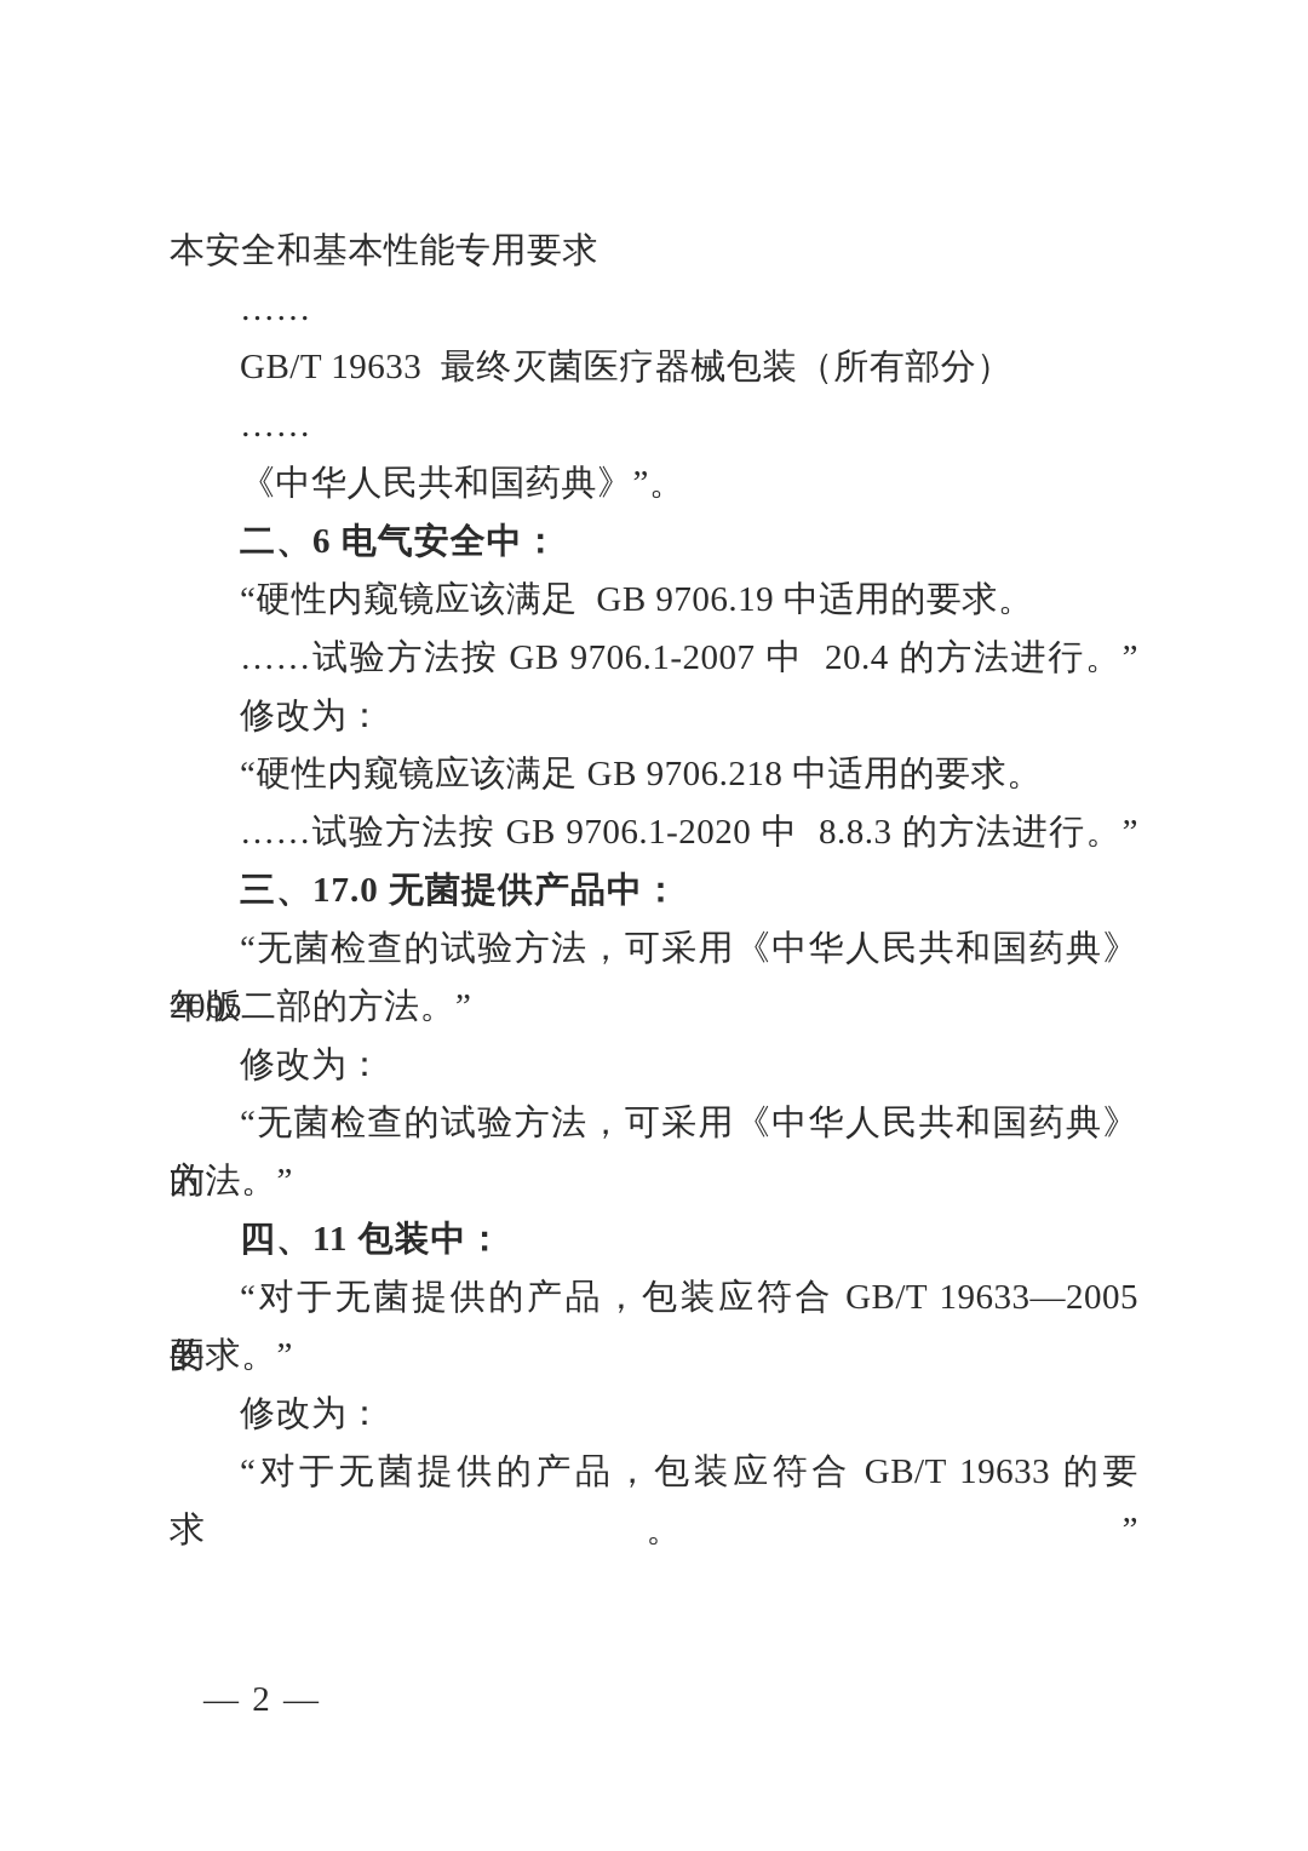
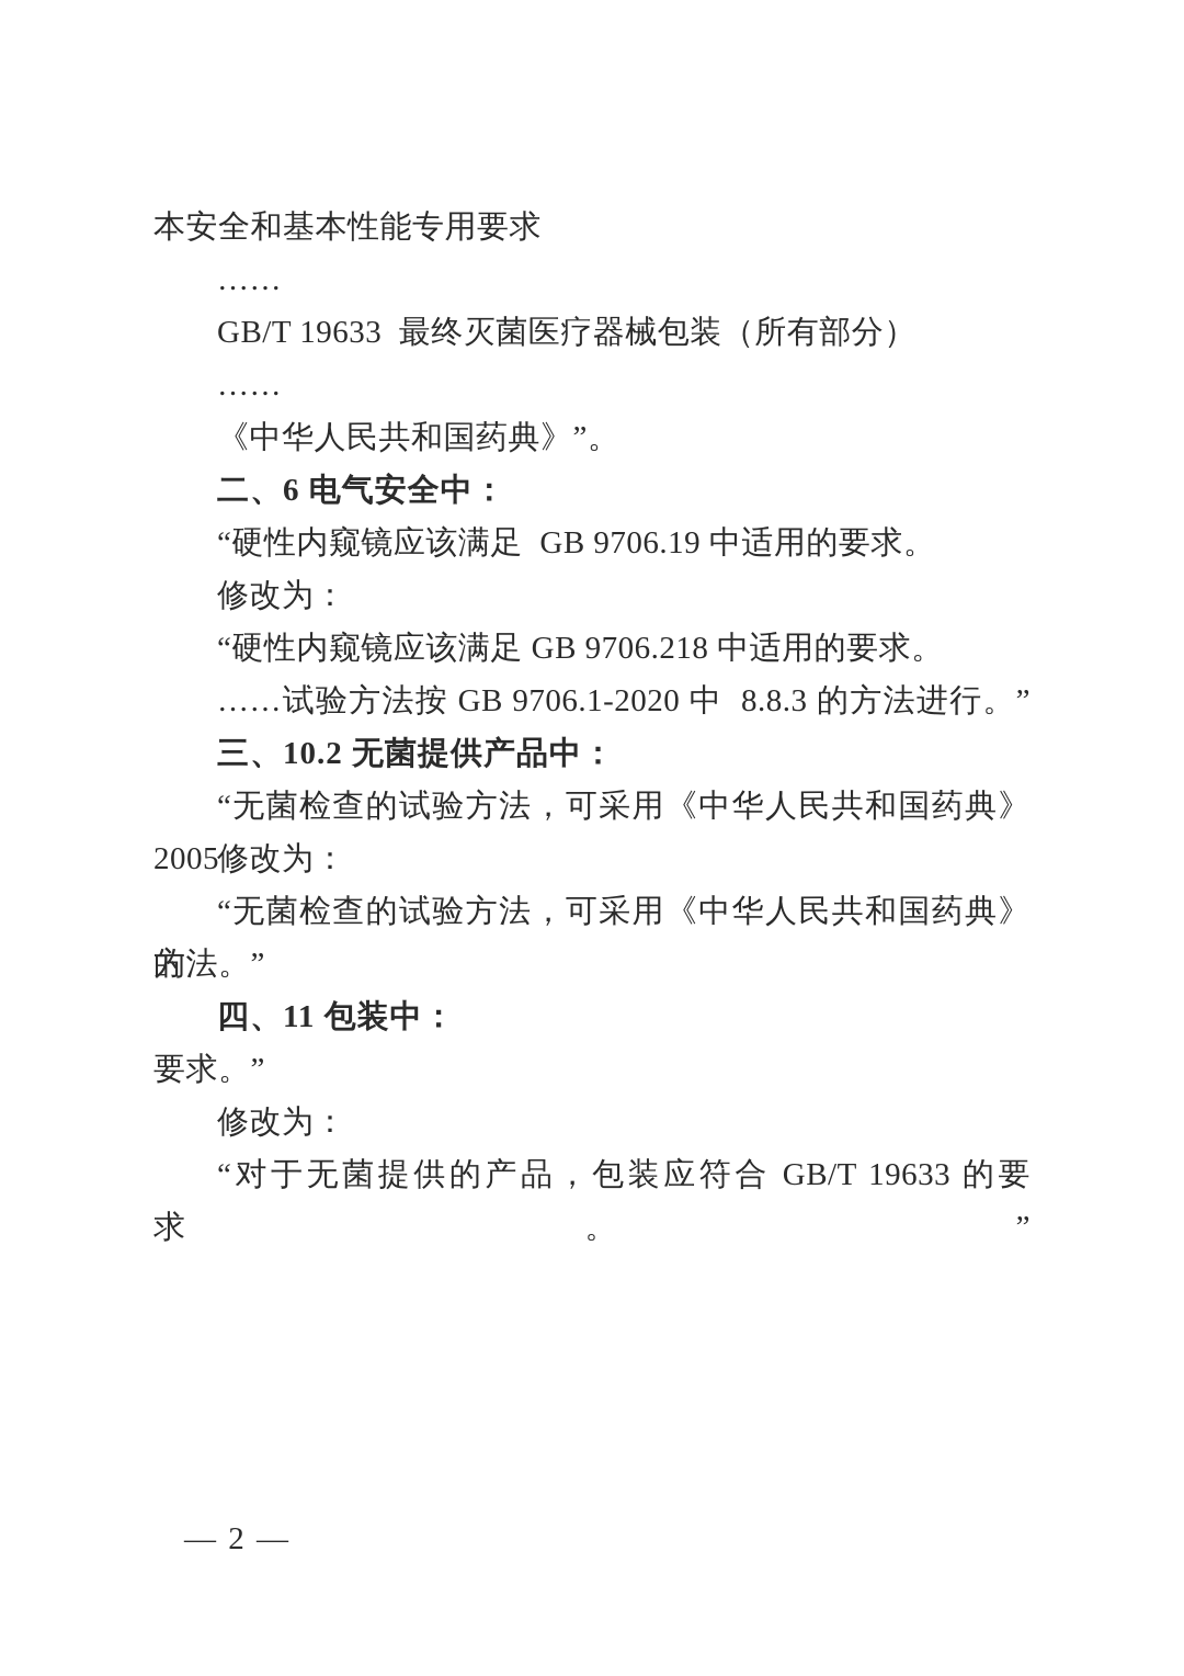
  本安全和基本性能专用要求
  ……
  GB/T 19633 最终灭菌医疗器械包装（所有部分）
  ……
  《中华人民共和国药典》”。
  二、6 电气安全中：
  “硬性内窥镜应该满足 GB 9706.19 中适用的要求。
- ……试验方法按 GB 9706.1-2007 中 20.4 的方法进行。”
  修改为：
  “硬性内窥镜应该满足 GB 9706.218 中适用的要求。
  ……试验方法按 GB 9706.1-2020 中 8.8.3 的方法进行。”
- 三、17.0 无菌提供产品中：
+ 三、10.2 无菌提供产品中：
  “无菌检查的试验方法，可采用《中华人民共和国药典》2005
- 年版二部的方法。”
  修改为：
  “无菌检查的试验方法，可采用《中华人民共和国药典》的
  方法。”
  四、11 包装中：
- “对于无菌提供的产品，包装应符合 GB/T 19633—2005 的
  要求。”
  修改为：
  “对于无菌提供的产品，包装应符合 GB/T 19633 的要求。”
  — 2 —
